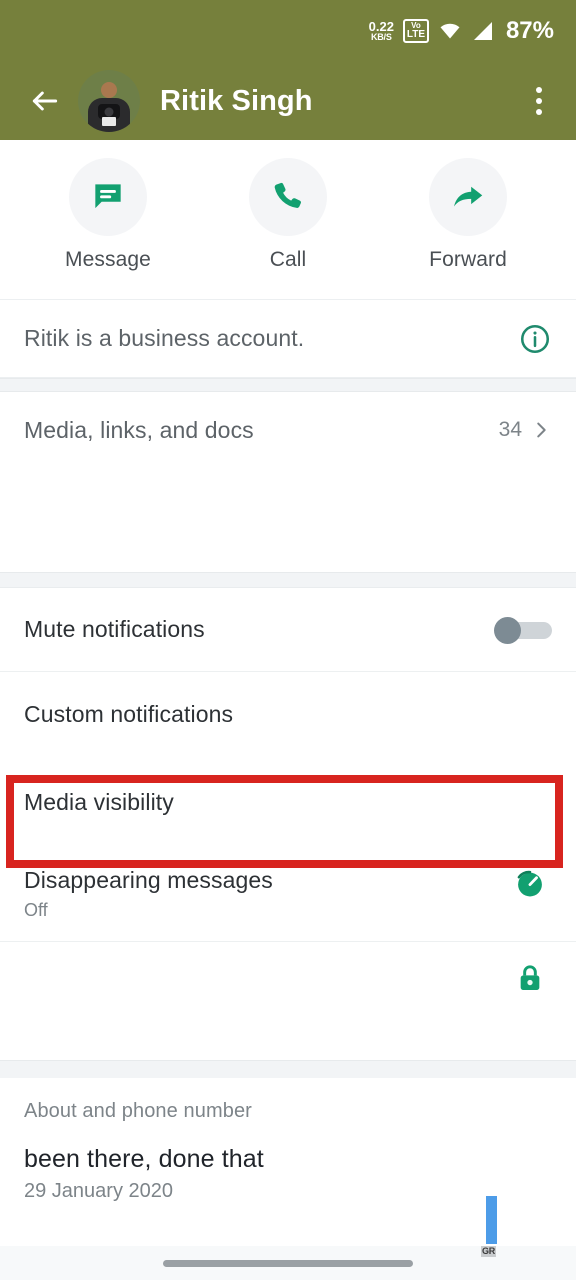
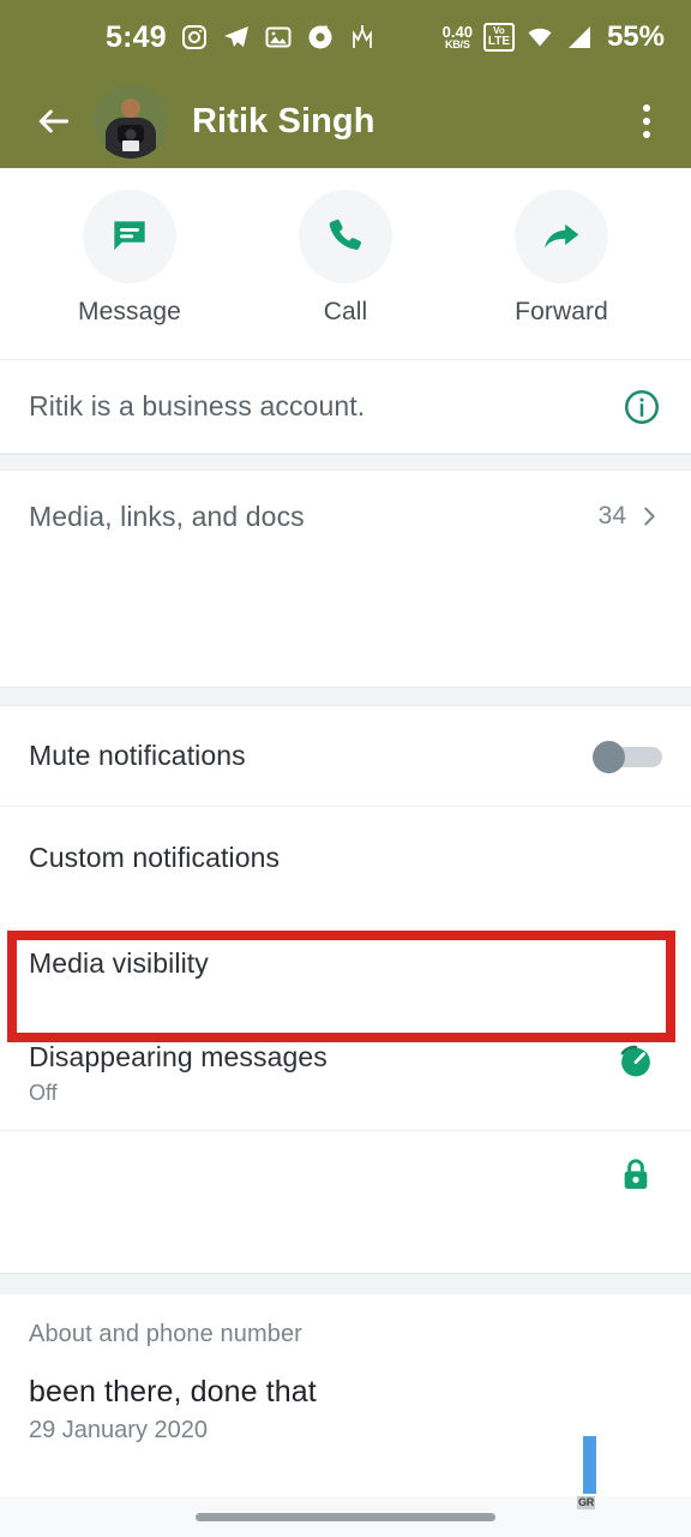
+ 5:49
- 0.22
+ 0.40
  KB/S
  Vo
  LTE
- 87%
+ 55%
  Ritik Singh
  Message
  Call
  Forward
  Ritik is a business account.
  Media, links, and docs
  34
  Mute notifications
  Custom notifications
  Media visibility
  Disappearing messages
  Off
  About and phone number
  been there, done that
  29 January 2020
  GR
